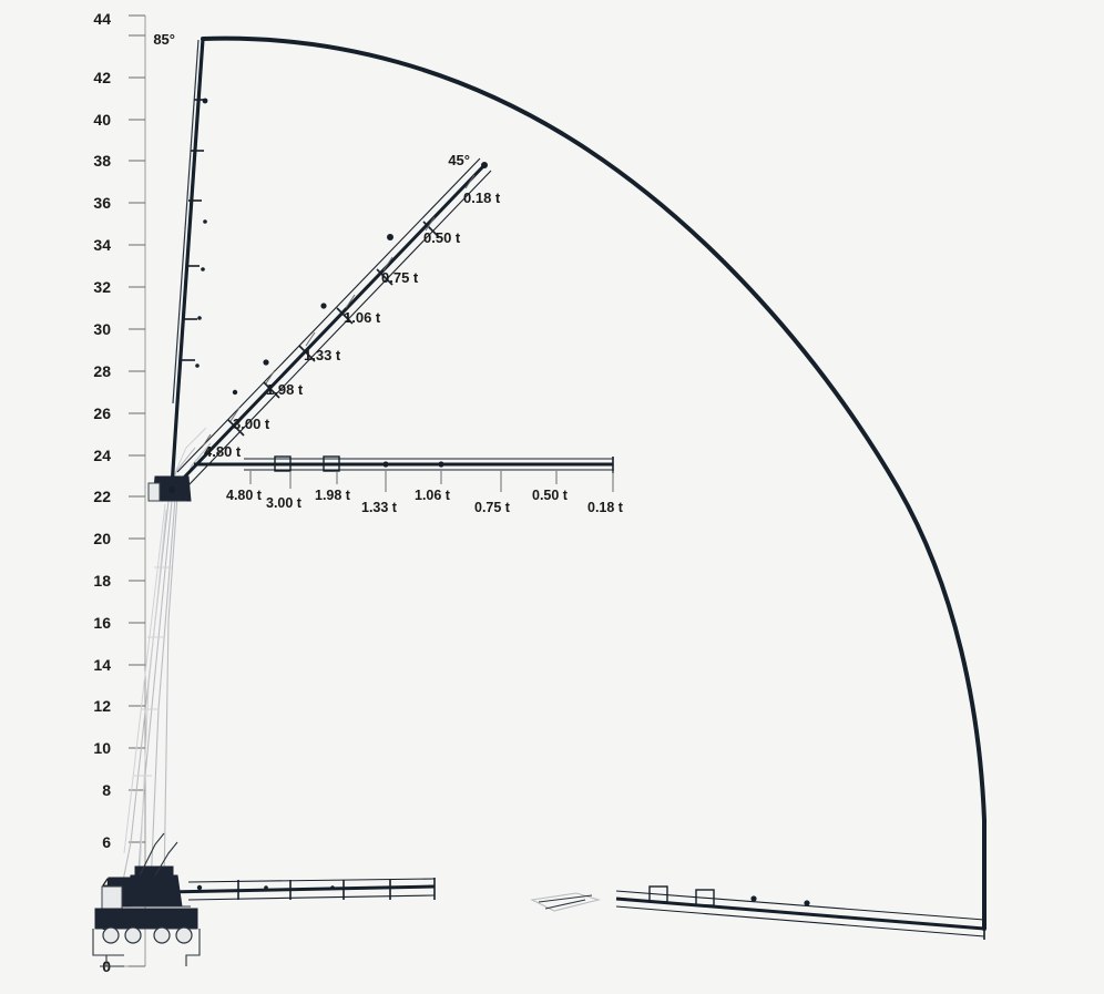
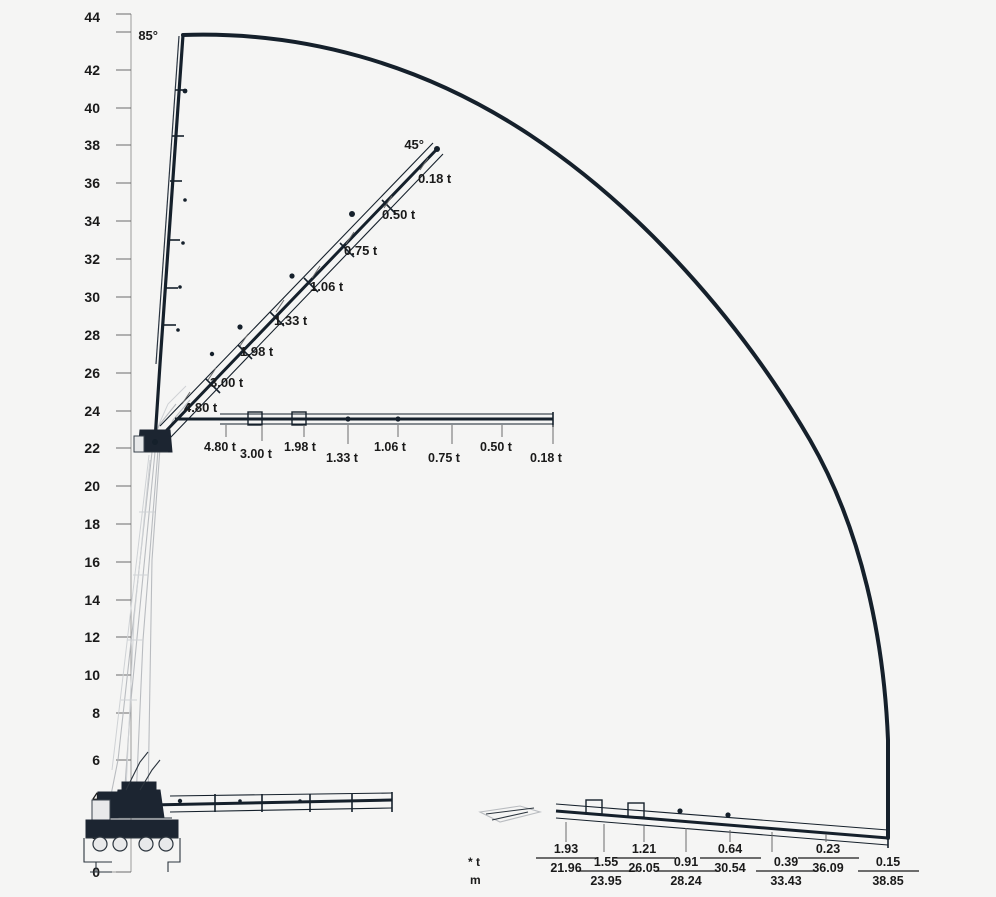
  4
  6
  8
  10
  12
  14
  16
  18
  20
  22
  24
  26
  28
  30
  32
  34
  36
  38
  40
  42
  44
  85°
  45°
  0.18 t
  0.50 t
  0.75 t
  1.06 t
  1.33 t
  1.98 t
  3.00 t
  4.80 t
  4.80 t
  3.00 t
  1.98 t
  1.33 t
  1.06 t
  0.75 t
  0.50 t
  0.18 t
+ * t
+ m
+ 1.93
+ 21.96
+ 1.55
+ 23.95
+ 1.21
+ 26.05
+ 0.91
+ 28.24
+ 0.64
+ 30.54
+ 0.39
+ 33.43
+ 0.23
+ 36.09
+ 0.15
+ 38.85
